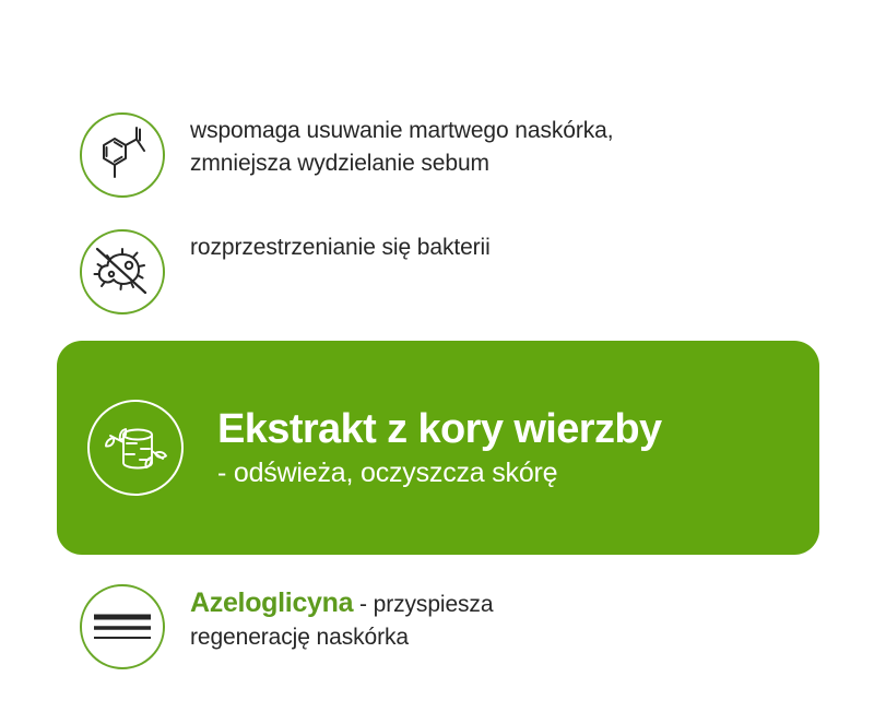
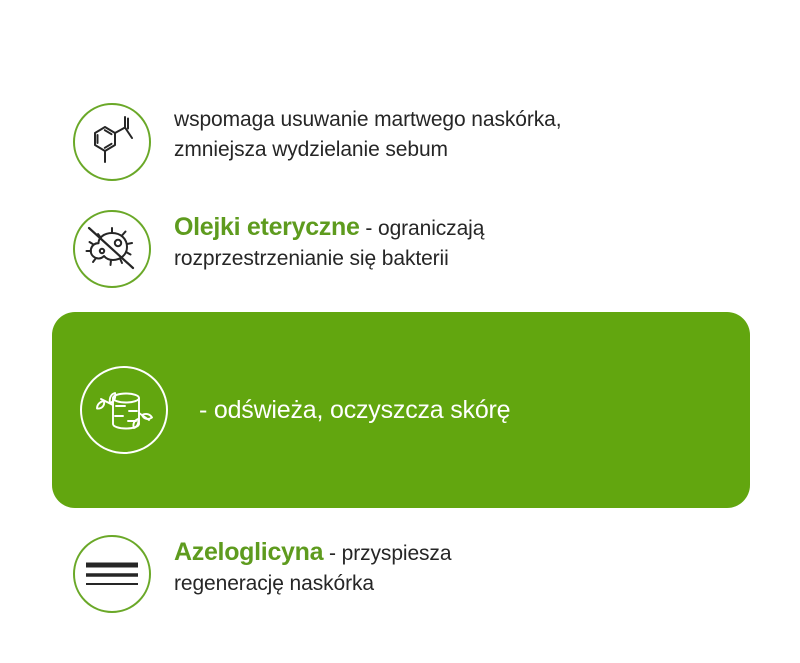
  wspomaga usuwanie martwego naskórka,
  zmniejsza wydzielanie sebum
+ Olejki eteryczne - ograniczają
  rozprzestrzenianie się bakterii
- Ekstrakt z kory wierzby
  - odświeża, oczyszcza skórę
  Azeloglicyna - przyspiesza
  regenerację naskórka
